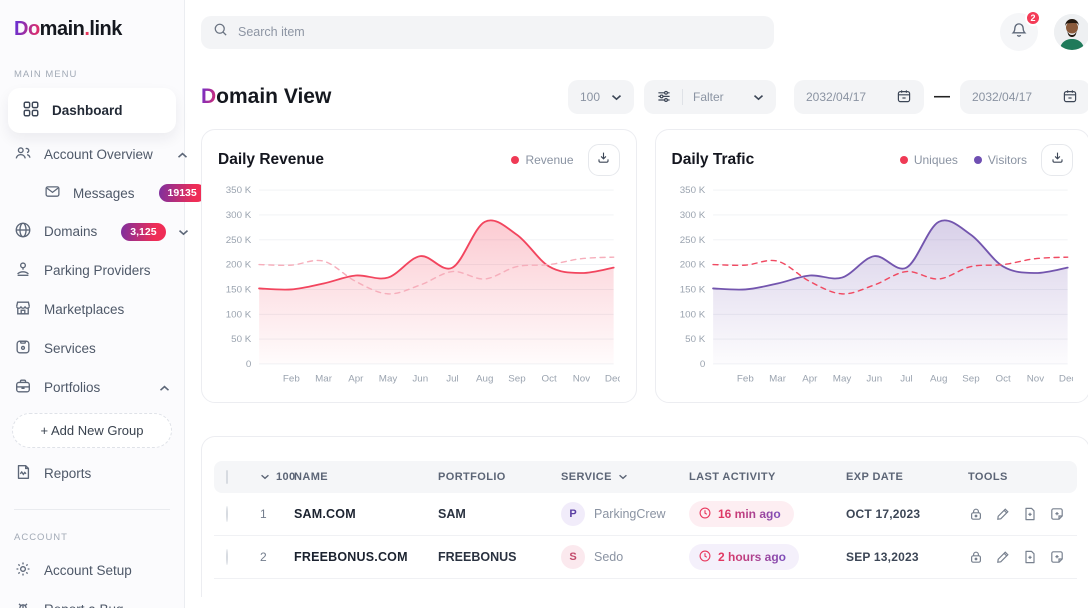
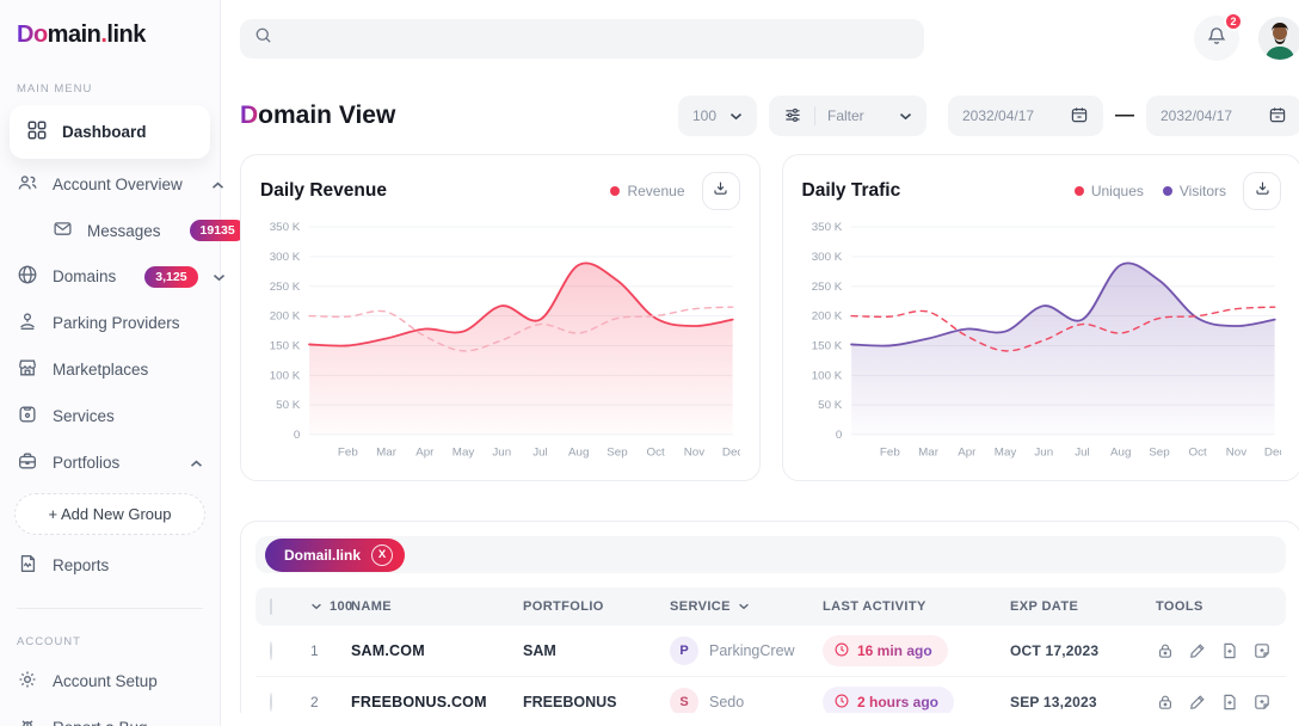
  Domain.link
  MAIN MENU
  Dashboard
  Account Overview
  Messages
  19135
  Domains
  3,125
  Parking Providers
  Marketplaces
  Services
  Portfolios
  + Add New Group
  Reports
  ACCOUNT
  Account Setup
- Search item
  2
  Domain View
  100
  Falter
  2032/04/17
  —
  2032/04/17
  Daily Revenue
  Revenue
  350 K
  300 K
  250 K
  200 K
  150 K
  100 K
  50 K
  0
  Feb
  Mar
  Apr
  May
  Jun
  Jul
  Aug
  Sep
  Oct
  Nov
  Daily Trafic
  Uniques
  Visitors
  350 K
  300 K
  250 K
  200 K
  150 K
  100 K
  50 K
  0
  Feb
  Mar
  Apr
  May
  Jun
  Jul
  Aug
  Sep
  Oct
  Nov
+ Domail.link
+ X
  100
  NAME
  PORTFOLIO
  SERVICE
  LAST ACTIVITY
  EXP DATE
  TOOLS
  1
  SAM.COM
  SAM
  P
  ParkingCrew
  16 min ago
  OCT 17,2023
  2
  FREEBONUS.COM
  FREEBONUS
  S
  Sedo
  2 hours ago
  SEP 13,2023
